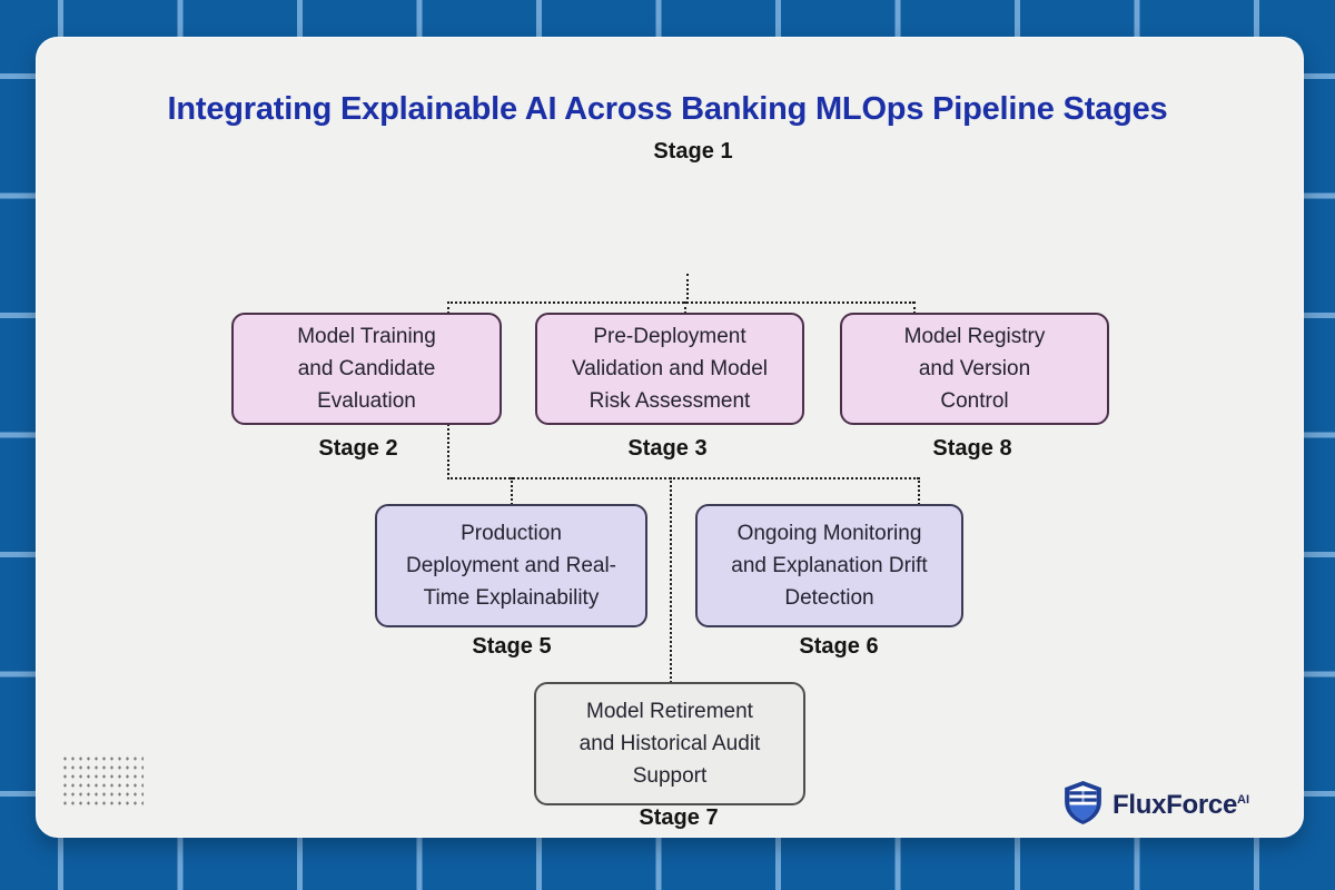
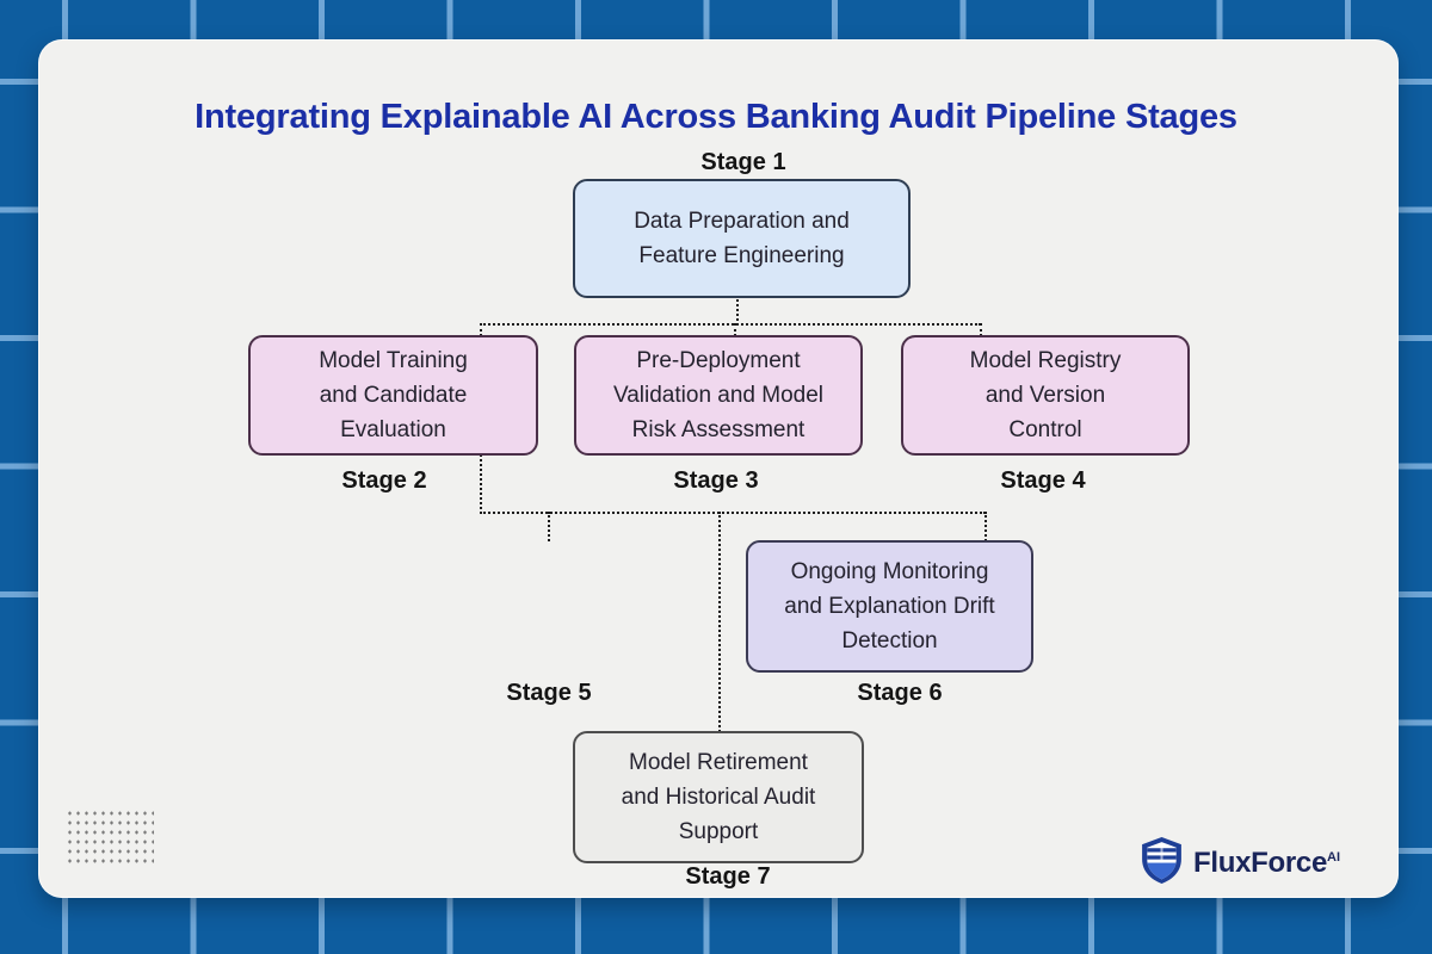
- Integrating Explainable AI Across Banking MLOps Pipeline Stages
+ Integrating Explainable AI Across Banking Audit Pipeline Stages
  Stage 1
  Stage 2
  Stage 3
- Stage 8
+ Stage 4
  Stage 5
  Stage 6
  Stage 7
+ Data Preparation and
+ Feature Engineering
  Model Training
  and Candidate
  Evaluation
  Pre-Deployment
  Validation and Model
  Risk Assessment
  Model Registry
  and Version
  Control
- Production
- Deployment and Real-
- Time Explainability
  Ongoing Monitoring
  and Explanation Drift
  Detection
  Model Retirement
  and Historical Audit
  Support
  FluxForceAI
